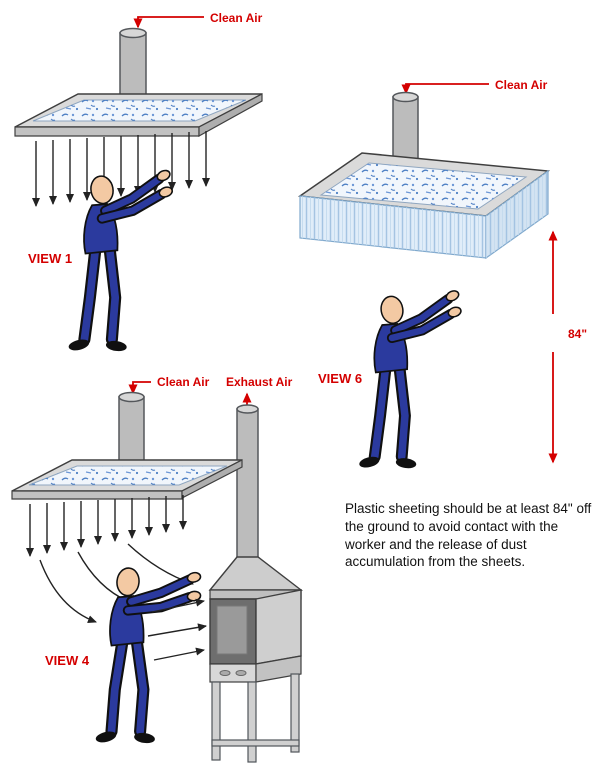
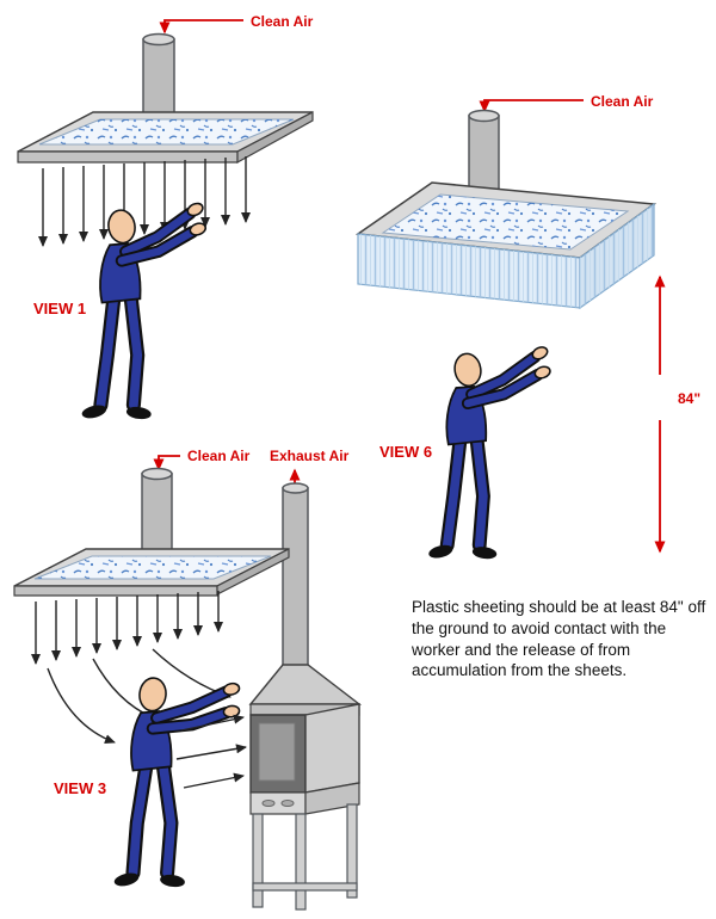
  Clean Air
  VIEW 1
  Clean Air
  VIEW 6
  84"
  Clean Air
  Exhaust Air
- VIEW 4
+ VIEW 3
- Plastic sheeting should be at least 84" off the ground to avoid contact with the worker and the release of dust accumulation from the sheets.
+ Plastic sheeting should be at least 84" off the ground to avoid contact with the worker and the release of from accumulation from the sheets.
